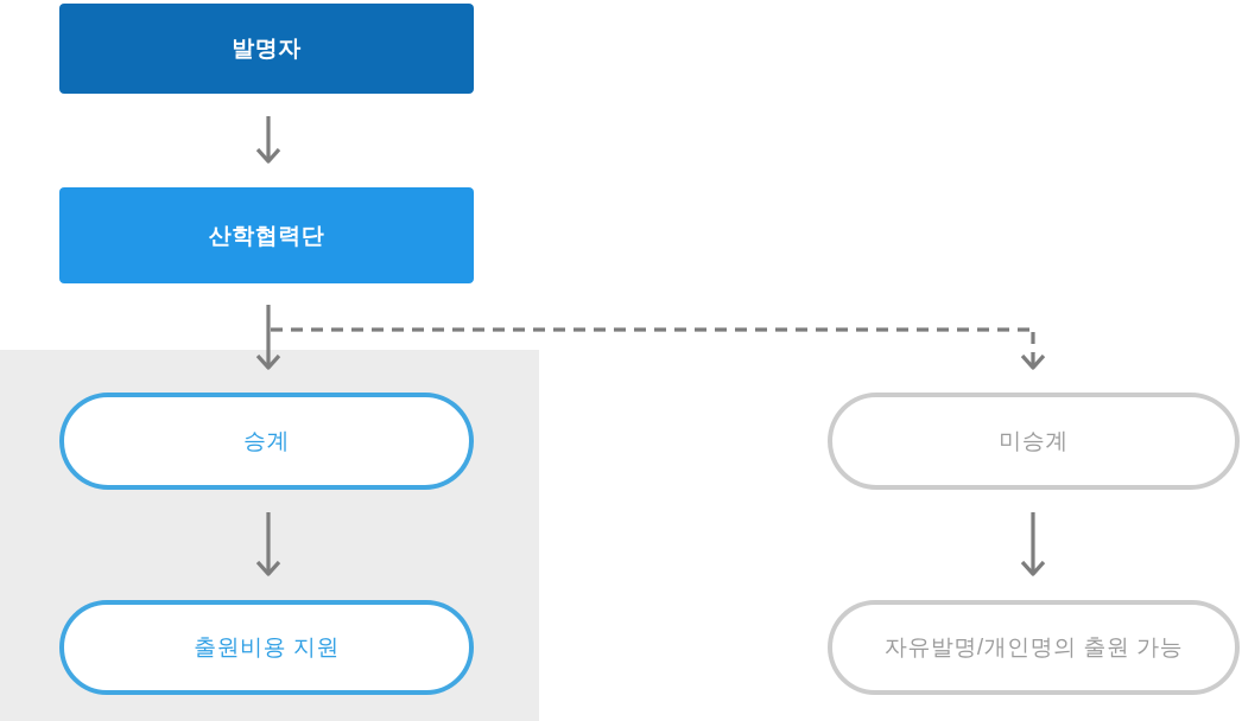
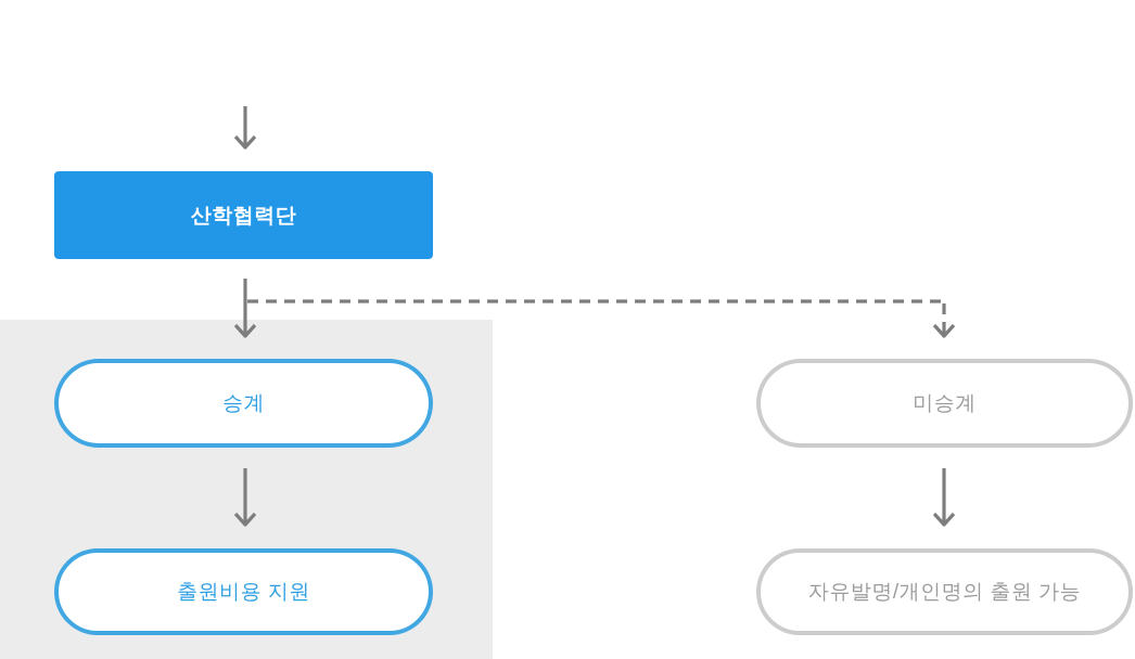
- 발명자
  산학협력단
  승계
  출원비용 지원
  미승계
  자유발명/개인명의 출원 가능
